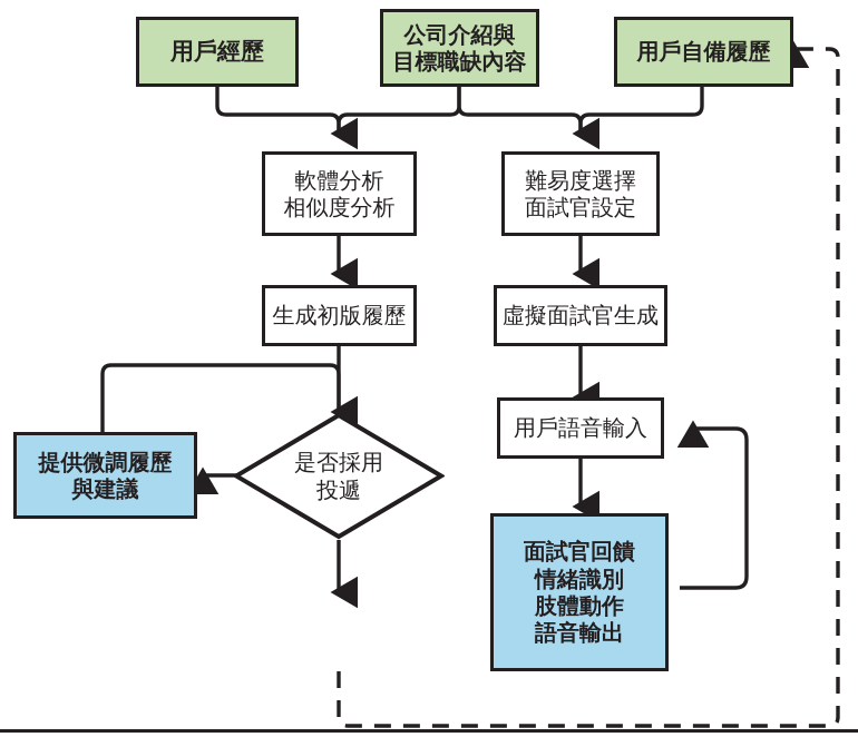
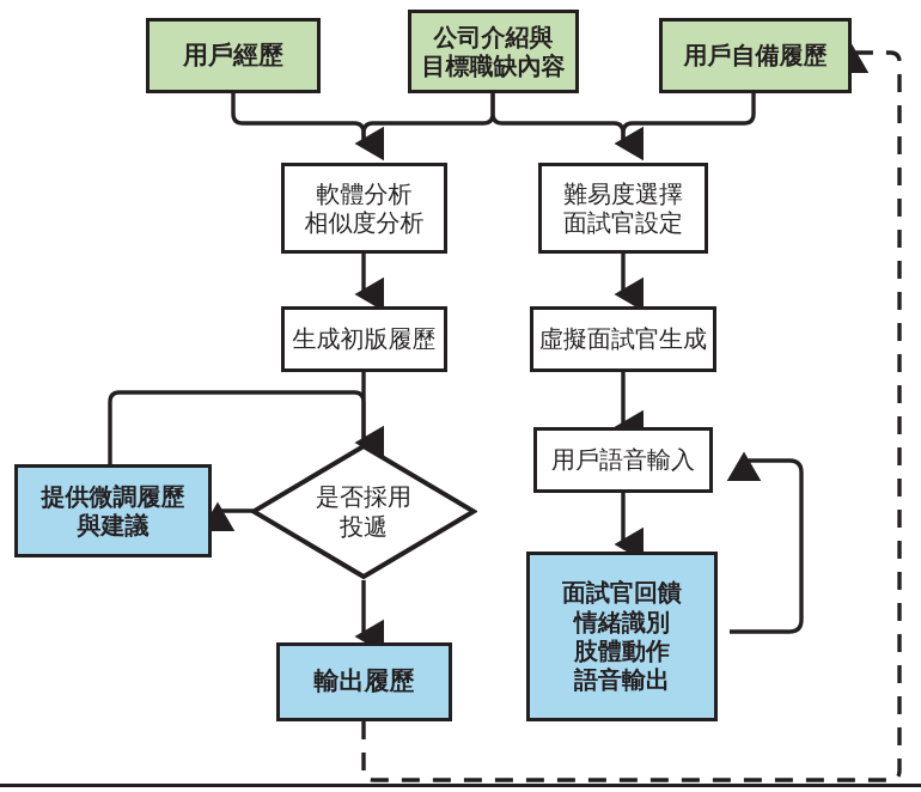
  用戶經歷
  公司介紹與
  目標職缺內容
  用戶自備履歷
  軟體分析
  相似度分析
  難易度選擇
  面試官設定
  生成初版履歷
  虛擬面試官生成
  是否採用
  投遞
  提供微調履歷
  與建議
+ 輸出履歷
  用戶語音輸入
  面試官回饋
  情緒識別
  肢體動作
  語音輸出
